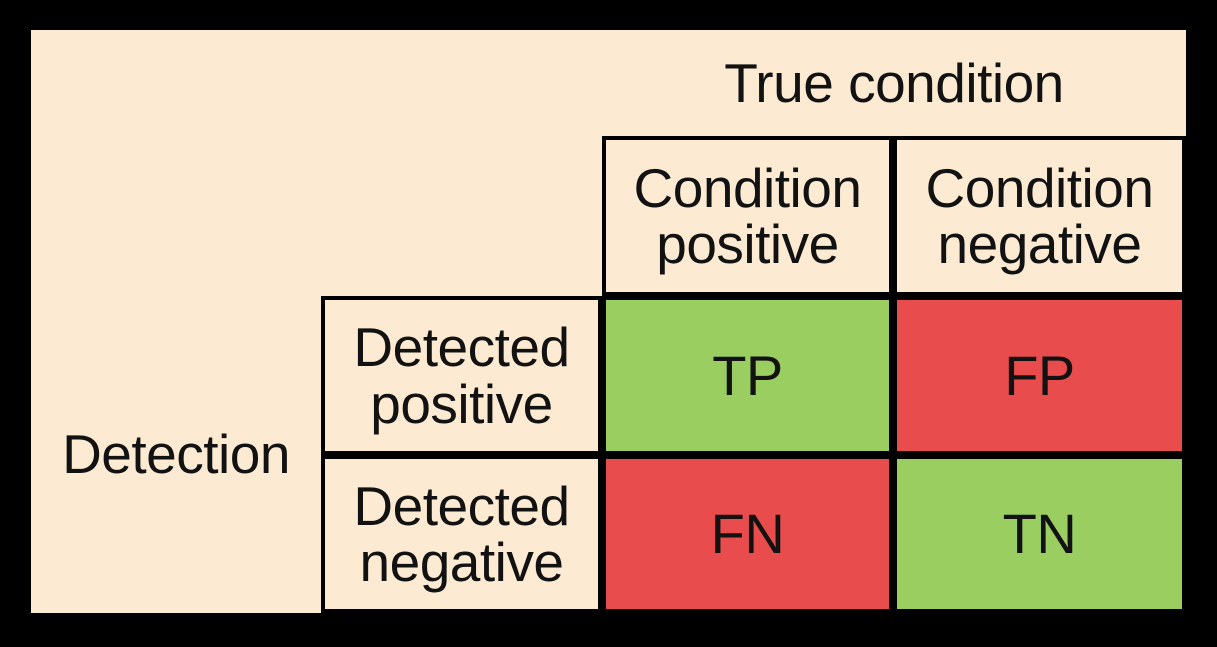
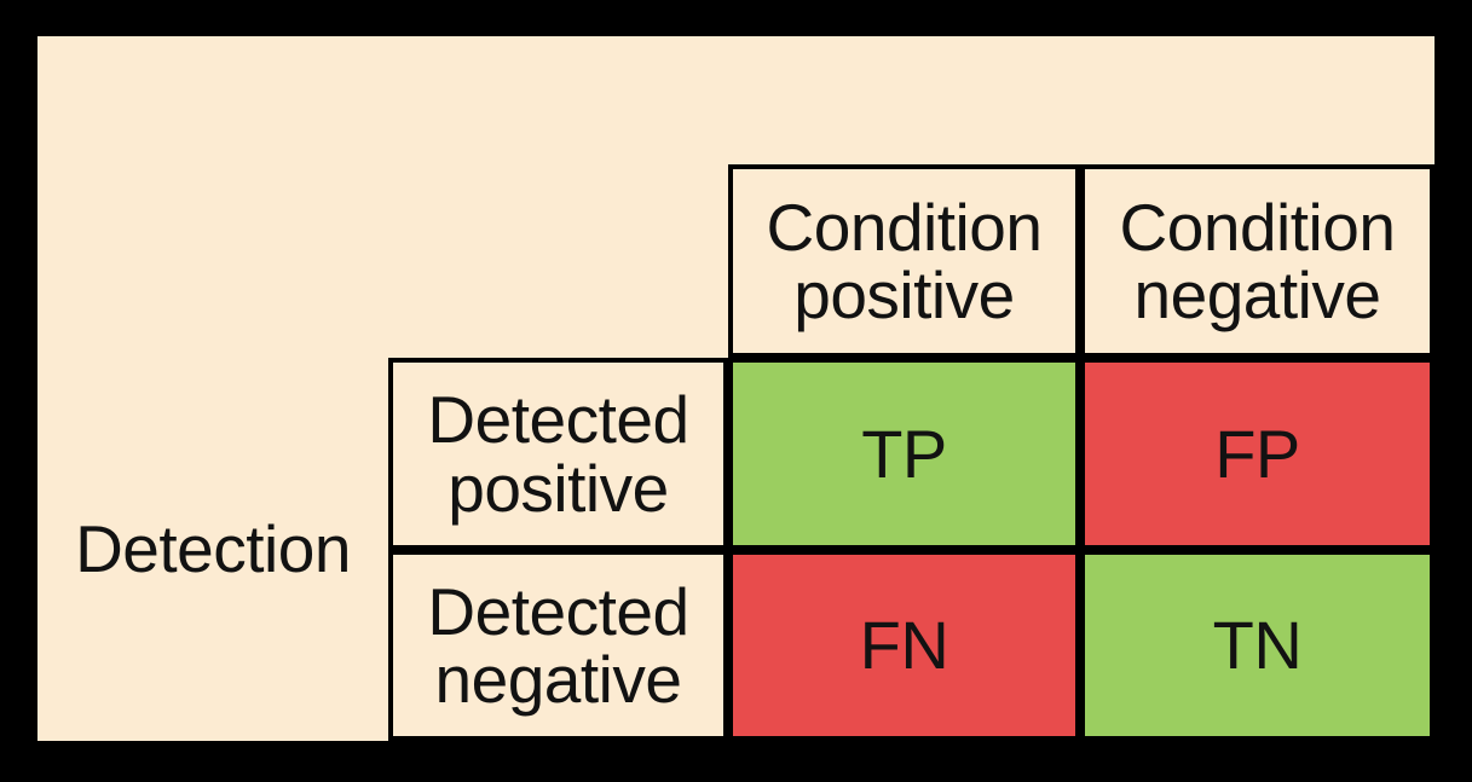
- True condition
  Condition
  positive
  Condition
  negative
  Detection
  Detected
  positive
  Detected
  negative
  TP
  FP
  FN
  TN
